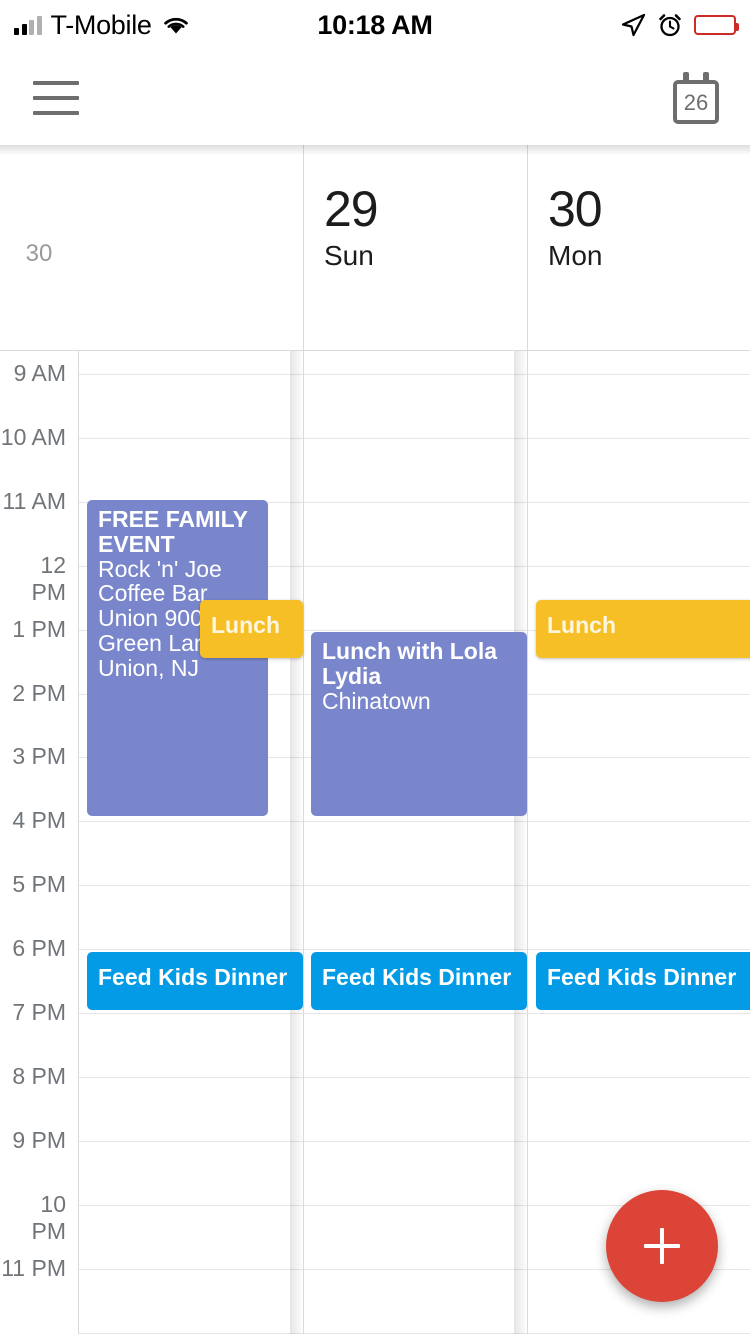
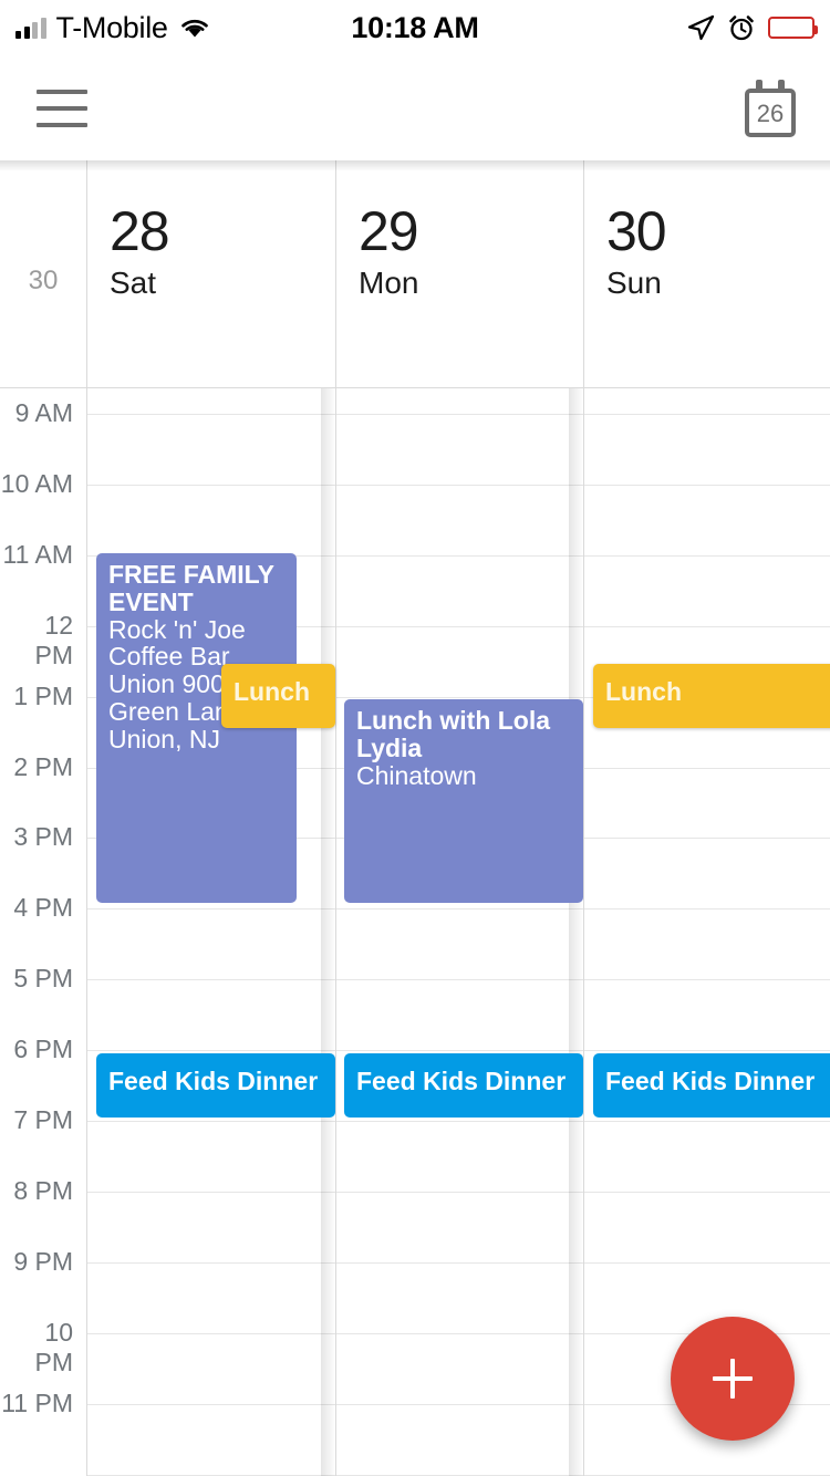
  T-Mobile
  10:18 AM
  26
  30
+ 28
+ Sat
  29
- Sun
+ Mon
  30
- Mon
+ Sun
  9 AM
  10 AM
  11 AM
  12 PM
  1 PM
  2 PM
  3 PM
  4 PM
  5 PM
  6 PM
  7 PM
  8 PM
  9 PM
  10 PM
  11 PM
  FREE FAMILY EVENT
  Rock 'n' Joe Coffee Bar Union 900 Green La Union, NJ
  Lunch
  Lunch with Lola Lydia
  Chinatown
  Lunch
  Feed Kids Dinner
  Feed Kids Dinner
  Feed Kids Dinner
